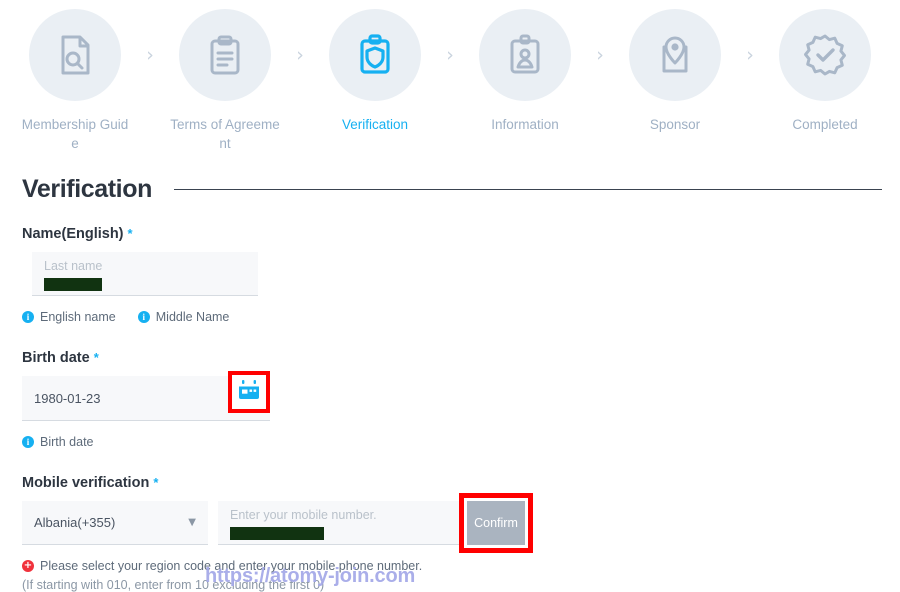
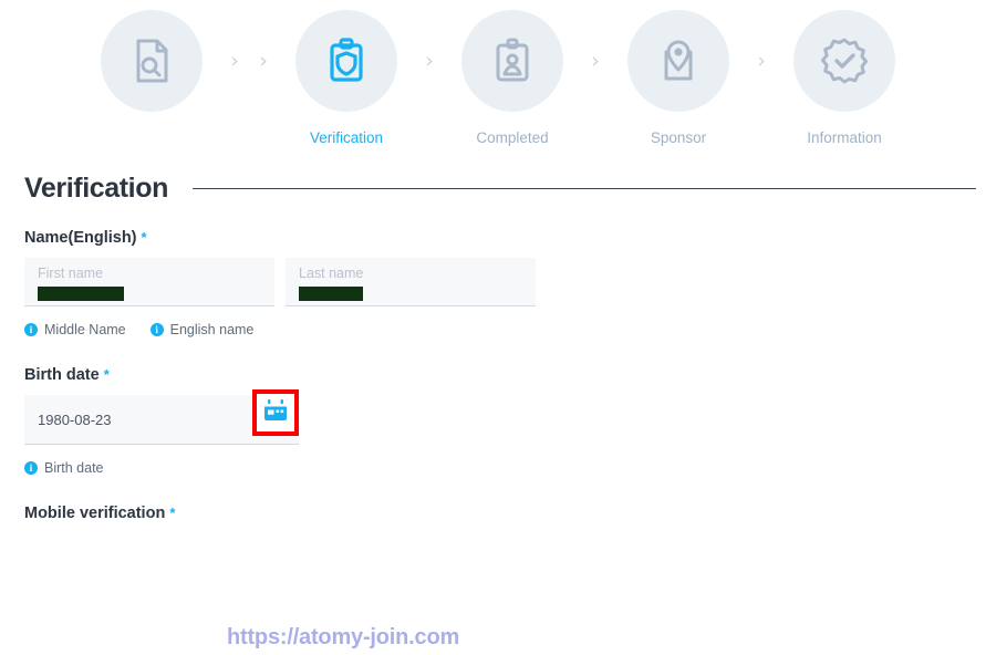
- Membership Guide
  ›
- Terms of Agreement
  ›
  Verification
  ›
- Information
+ Completed
  ›
  Sponsor
  ›
- Completed
+ Information
  Verification
  Name(English) *
+ First name
  Last name
  i
- English name
+ Middle Name
  i
- Middle Name
+ English name
  Birth date *
- 1980-01-23
+ 1980-08-23
  i
  Birth date
  Mobile verification *
- Albania(+355)
- ▼
- Enter your mobile number.
- Confirm
- +
- Please select your region code and enter your mobile phone number.
- (If starting with 010, enter from 10 excluding the first 0)
  https://atomy-join.com
